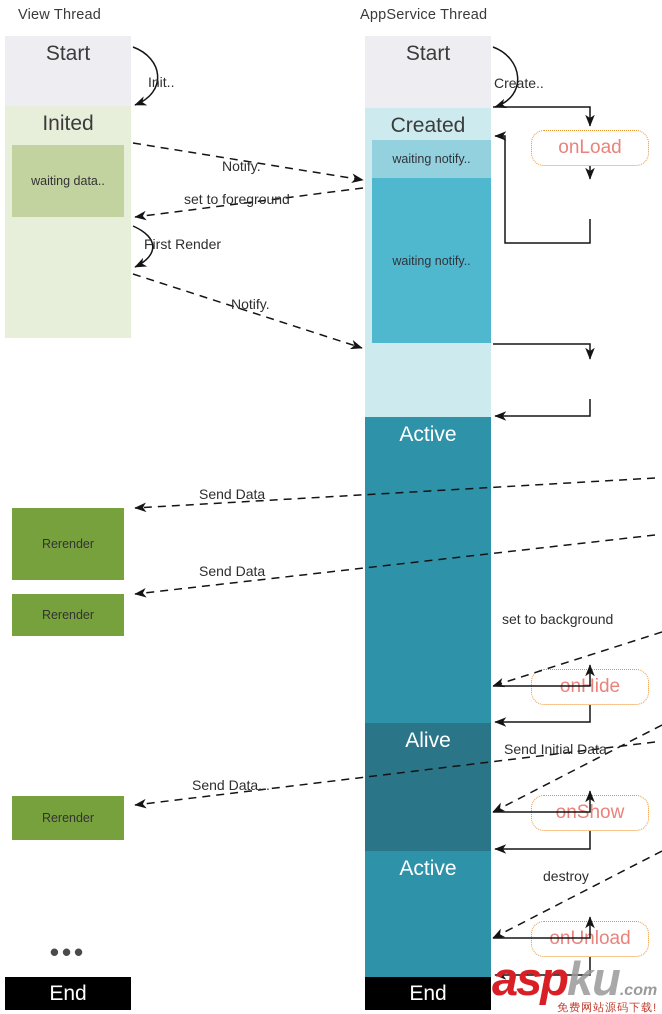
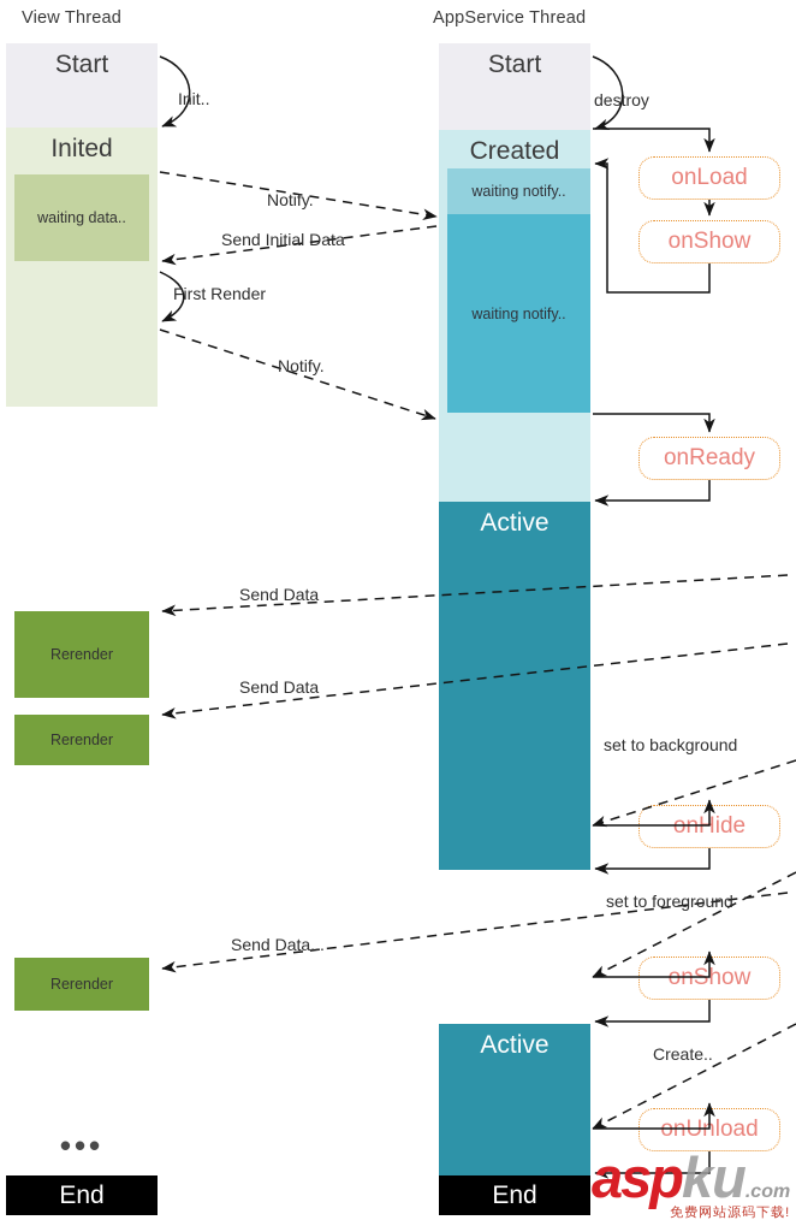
  View Thread
  AppService Thread
  Start
  Inited
  End
  waiting data..
  Rerender
  Rerender
  Rerender
  •••
  Start
  Created
  Active
- Alive
  Active
  End
  waiting notify..
  waiting notify..
  onLoad
+ onShow
+ onReady
  Init..
- Create..
+ destroy
  Notify.
- set to foreground
+ Send Initial Data
  First Render
  Notify.
  Send Data
  Send Data
  set to background
- Send Initial Data
+ set to foreground
  Send Data...
- destroy
+ Create..
  asp
  ku
  .com
  免费网站源码下载!
